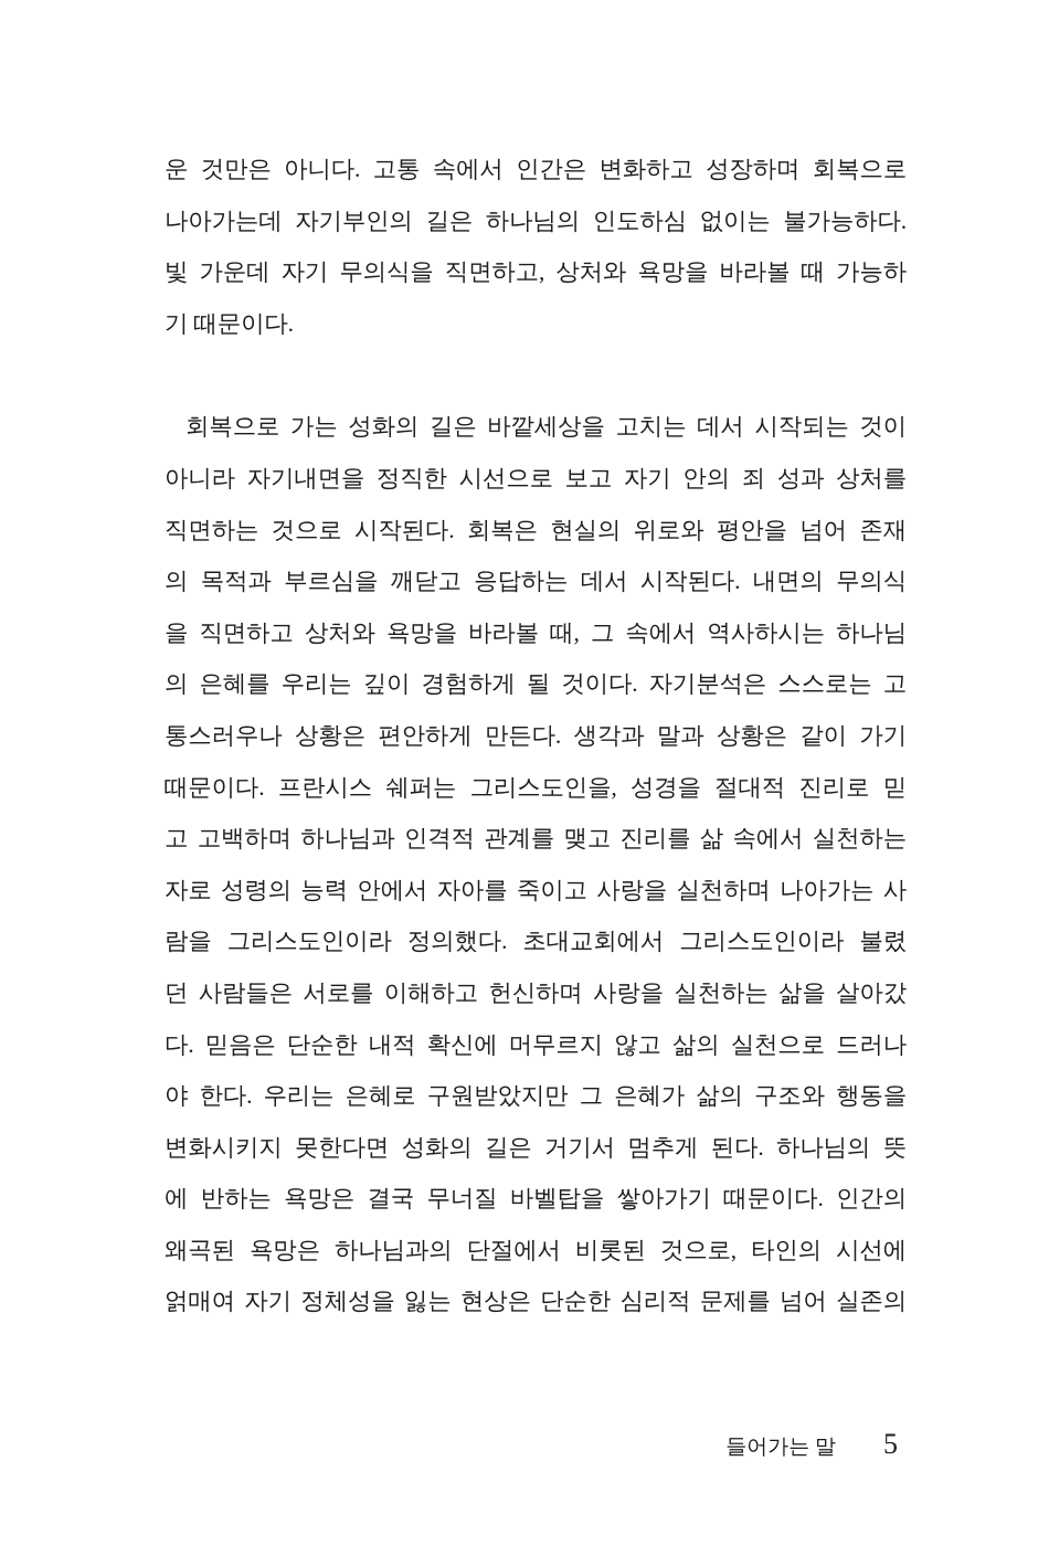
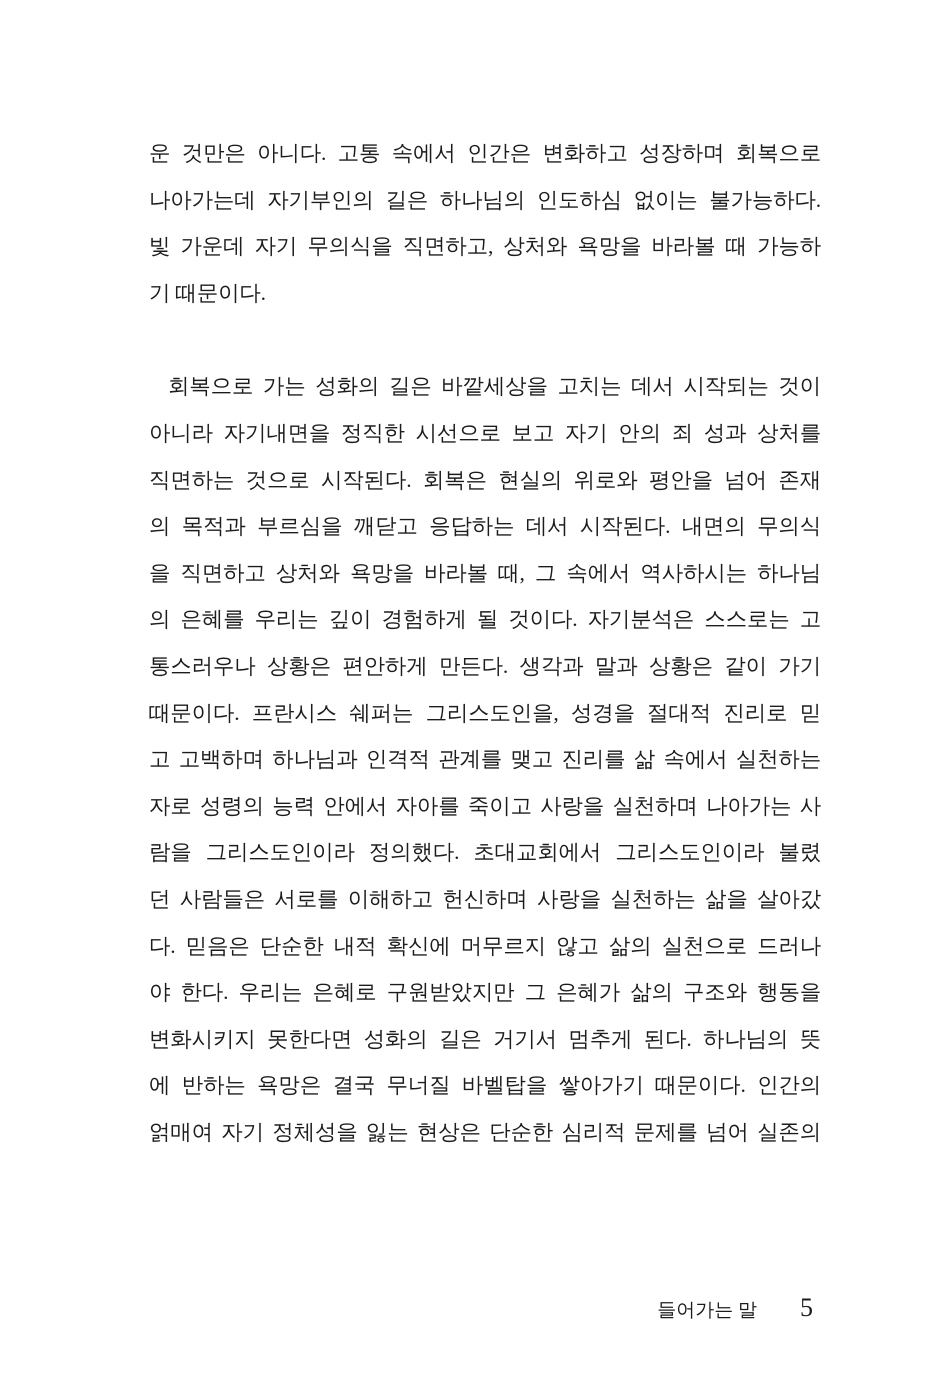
  운 것만은 아니다. 고통 속에서 인간은 변화하고 성장하며 회복으로
  나아가는데 자기부인의 길은 하나님의 인도하심 없이는 불가능하다.
  빛 가운데 자기 무의식을 직면하고, 상처와 욕망을 바라볼 때 가능하
  기 때문이다.
  회복으로 가는 성화의 길은 바깥세상을 고치는 데서 시작되는 것이
  아니라 자기내면을 정직한 시선으로 보고 자기 안의 죄 성과 상처를
  직면하는 것으로 시작된다. 회복은 현실의 위로와 평안을 넘어 존재
  의 목적과 부르심을 깨닫고 응답하는 데서 시작된다. 내면의 무의식
  을 직면하고 상처와 욕망을 바라볼 때, 그 속에서 역사하시는 하나님
  의 은혜를 우리는 깊이 경험하게 될 것이다. 자기분석은 스스로는 고
  통스러우나 상황은 편안하게 만든다. 생각과 말과 상황은 같이 가기
  때문이다. 프란시스 쉐퍼는 그리스도인을, 성경을 절대적 진리로 믿
  고 고백하며 하나님과 인격적 관계를 맺고 진리를 삶 속에서 실천하는
  자로 성령의 능력 안에서 자아를 죽이고 사랑을 실천하며 나아가는 사
  람을 그리스도인이라 정의했다. 초대교회에서 그리스도인이라 불렸
  던 사람들은 서로를 이해하고 헌신하며 사랑을 실천하는 삶을 살아갔
  다. 믿음은 단순한 내적 확신에 머무르지 않고 삶의 실천으로 드러나
  야 한다. 우리는 은혜로 구원받았지만 그 은혜가 삶의 구조와 행동을
  변화시키지 못한다면 성화의 길은 거기서 멈추게 된다. 하나님의 뜻
  에 반하는 욕망은 결국 무너질 바벨탑을 쌓아가기 때문이다. 인간의
- 왜곡된 욕망은 하나님과의 단절에서 비롯된 것으로, 타인의 시선에
  얽매여 자기 정체성을 잃는 현상은 단순한 심리적 문제를 넘어 실존의
  들어가는 말
  5
